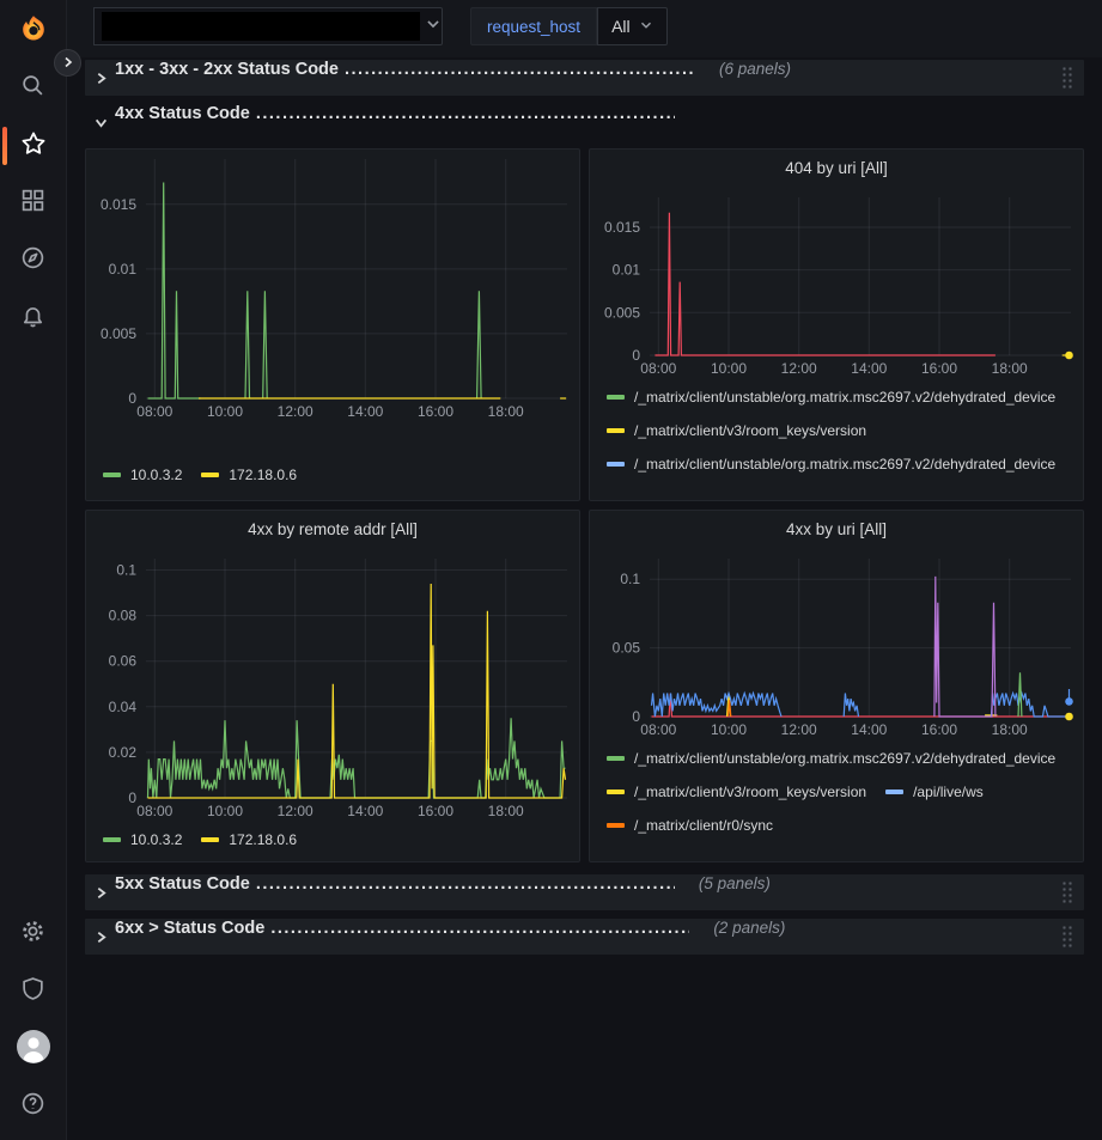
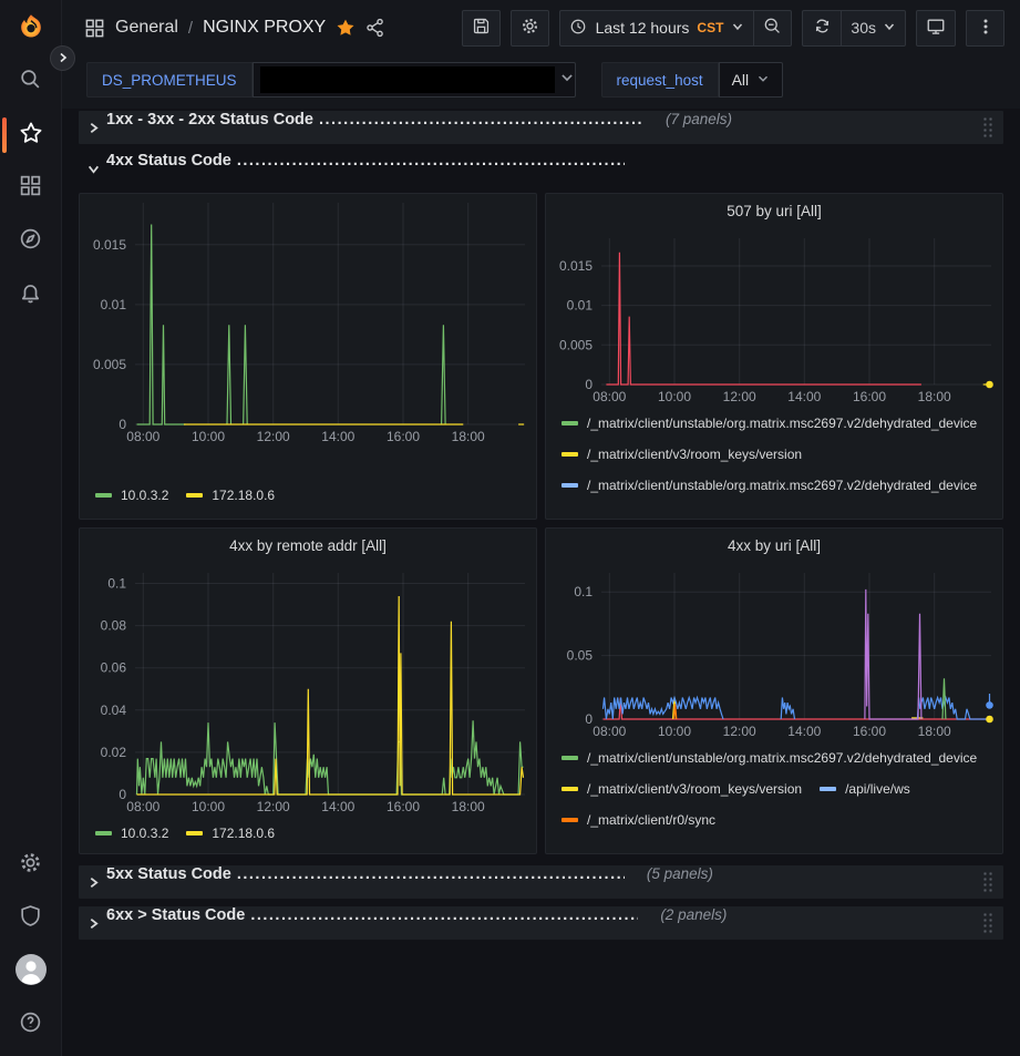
+ General
+ /
+ NGINX PROXY
+ Last 12 hours
+ CST
+ 30s
+ DS_PROMETHEUS
  request_host
  All
  1xx - 3xx - 2xx Status Code
  .....................................................
- (6 panels)
+ (7 panels)
  4xx Status Code
  ...............................................................
  08:00
  10:00
  12:00
  14:00
  16:00
  18:00
  0
  0.005
  0.01
  0.015
  10.0.3.2
  172.18.0.6
- 404 by uri [All]
+ 507 by uri [All]
  08:00
  10:00
  12:00
  14:00
  16:00
  18:00
  0
  0.005
  0.01
  0.015
  /_matrix/client/unstable/org.matrix.msc2697.v2/dehydrated_device
  /_matrix/client/v3/room_keys/version
  /_matrix/client/unstable/org.matrix.msc2697.v2/dehydrated_device
  4xx by remote addr [All]
  08:00
  10:00
  12:00
  14:00
  16:00
  18:00
  0
  0.02
  0.04
  0.06
  0.08
  0.1
  10.0.3.2
  172.18.0.6
  4xx by uri [All]
  08:00
  10:00
  12:00
  14:00
  16:00
  18:00
  0
  0.05
  0.1
  /_matrix/client/unstable/org.matrix.msc2697.v2/dehydrated_device
  /_matrix/client/v3/room_keys/version
  /api/live/ws
  /_matrix/client/r0/sync
  5xx Status Code
  ...............................................................
  (5 panels)
  6xx > Status Code
  ...............................................................
  (2 panels)
